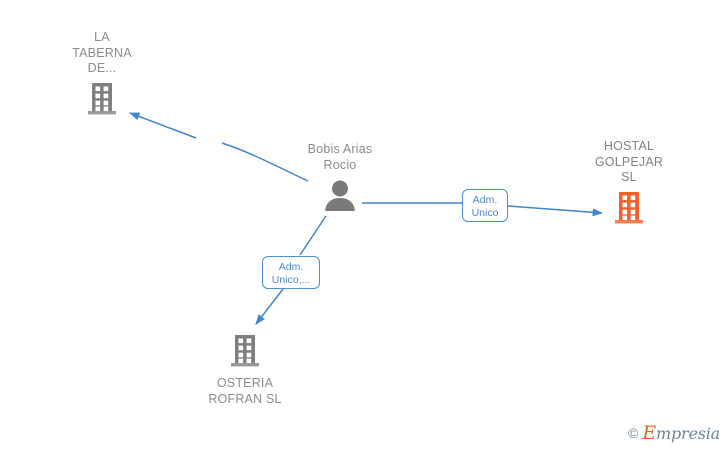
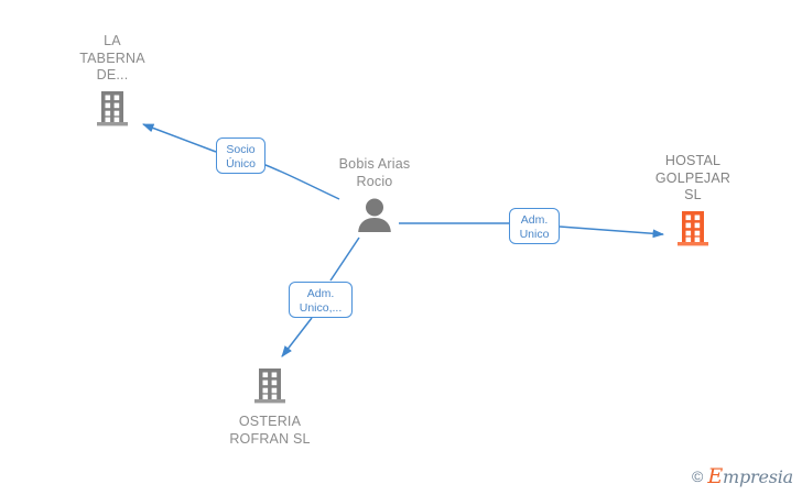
  LA
  TABERNA
  DE...
  Bobis Arias
  Rocio
  HOSTAL
  GOLPEJAR
  SL
  OSTERIA
  ROFRAN SL
+ Socio
+ Único
  Adm.
  Unico
  Adm.
  Unico,...
  ©
  Empresia
